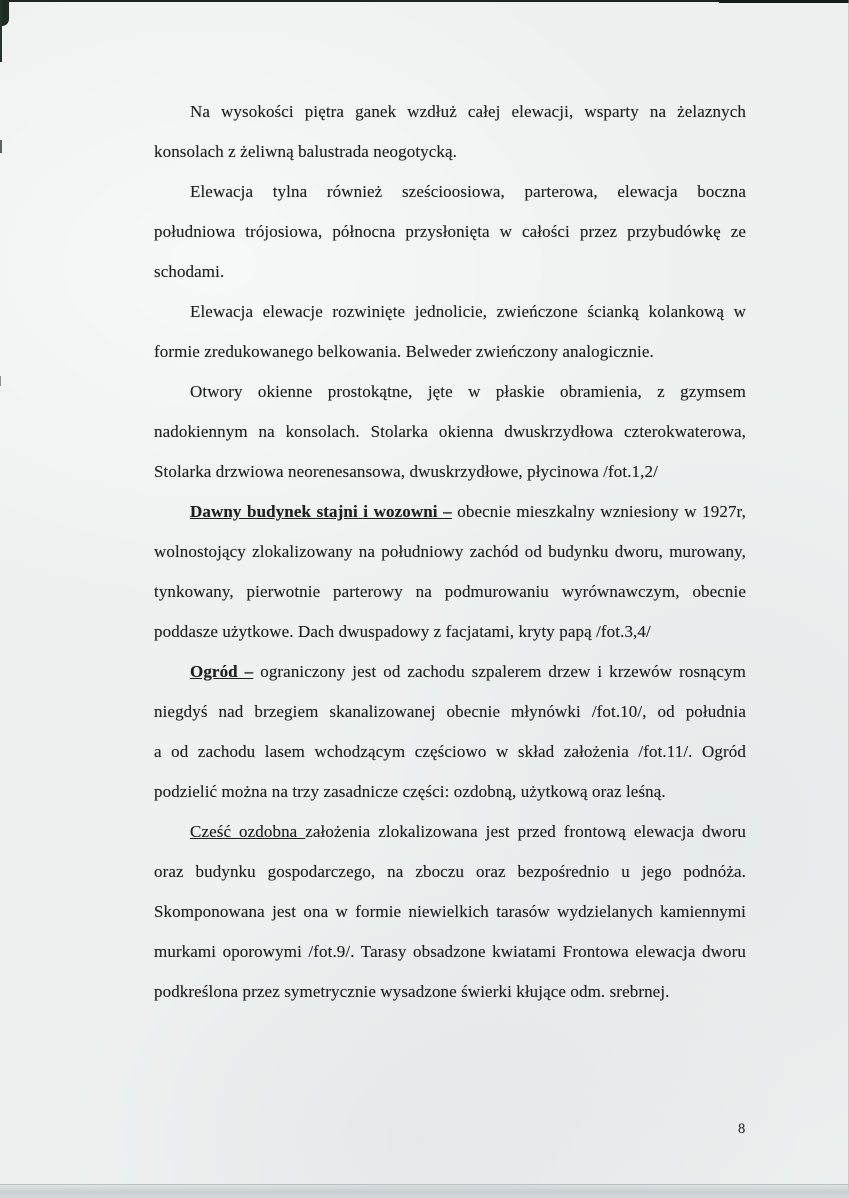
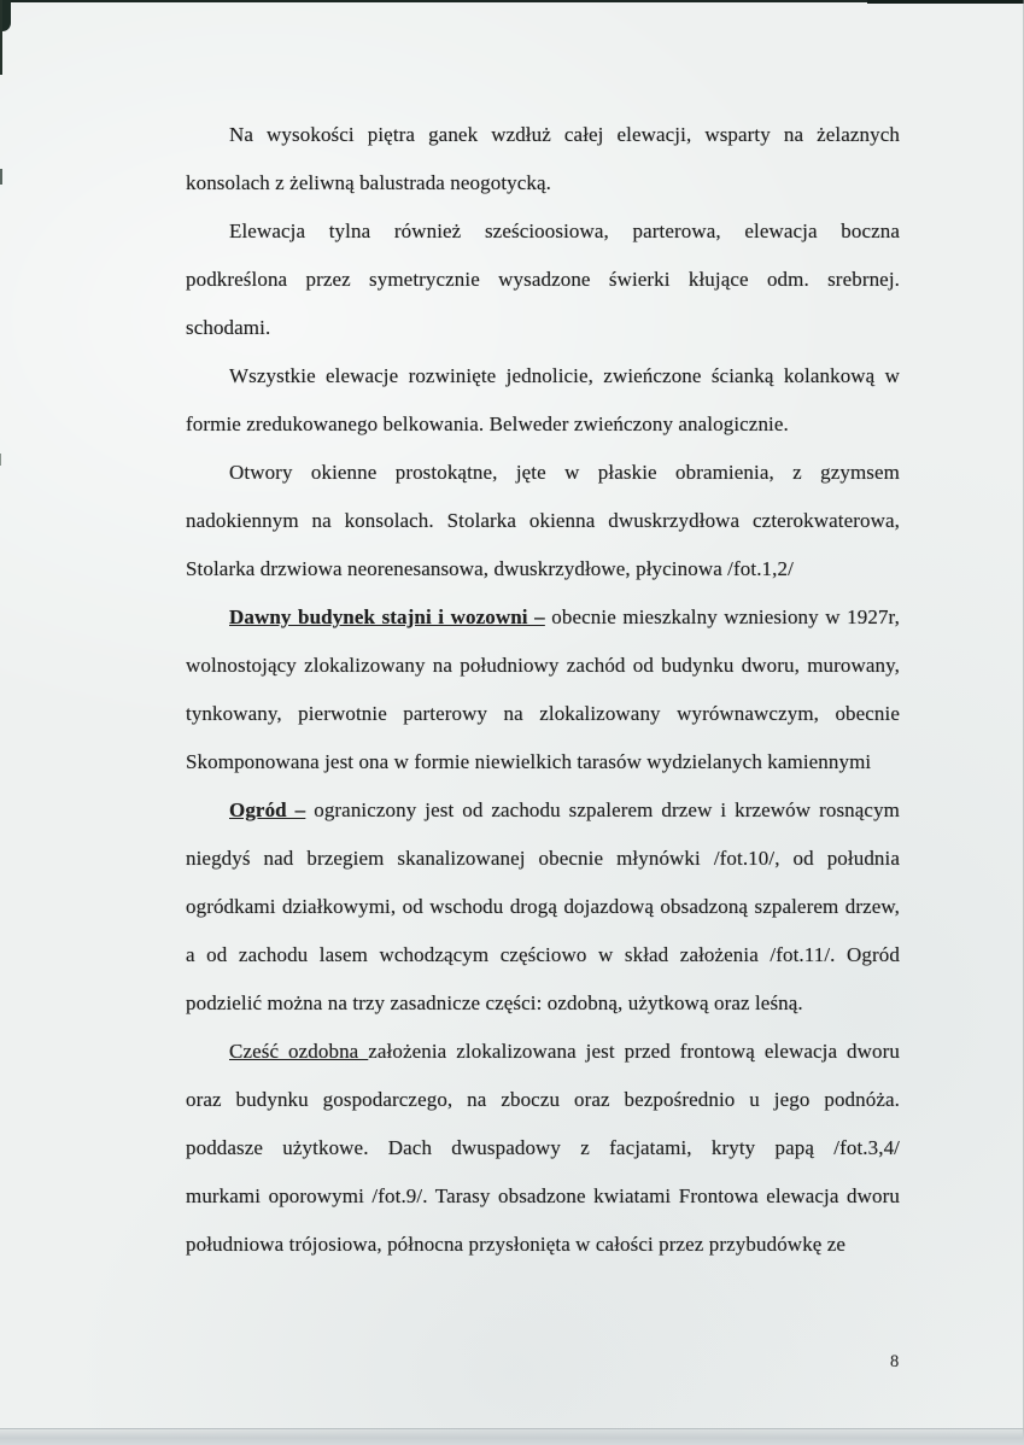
  Na wysokości piętra ganek wzdłuż całej elewacji, wsparty na żelaznych
  konsolach z żeliwną balustrada neogotycką.
  Elewacja tylna również sześcioosiowa, parterowa, elewacja boczna
- południowa trójosiowa, północna przysłonięta w całości przez przybudówkę ze
+ podkreślona przez symetrycznie wysadzone świerki kłujące odm. srebrnej.
  schodami.
- Elewacja elewacje rozwinięte jednolicie, zwieńczone ścianką kolankową w
+ Wszystkie elewacje rozwinięte jednolicie, zwieńczone ścianką kolankową w
  formie zredukowanego belkowania. Belweder zwieńczony analogicznie.
  Otwory okienne prostokątne, jęte w płaskie obramienia, z gzymsem
  nadokiennym na konsolach. Stolarka okienna dwuskrzydłowa czterokwaterowa,
  Stolarka drzwiowa neorenesansowa, dwuskrzydłowe, płycinowa /fot.1,2/
  Dawny budynek stajni i wozowni – obecnie mieszkalny wzniesiony w 1927r,
  wolnostojący zlokalizowany na południowy zachód od budynku dworu, murowany,
- tynkowany, pierwotnie parterowy na podmurowaniu wyrównawczym, obecnie
+ tynkowany, pierwotnie parterowy na zlokalizowany wyrównawczym, obecnie
- poddasze użytkowe. Dach dwuspadowy z facjatami, kryty papą /fot.3,4/
+ Skomponowana jest ona w formie niewielkich tarasów wydzielanych kamiennymi
  Ogród – ograniczony jest od zachodu szpalerem drzew i krzewów rosnącym
  niegdyś nad brzegiem skanalizowanej obecnie młynówki /fot.10/, od południa
+ ogródkami działkowymi, od wschodu drogą dojazdową obsadzoną szpalerem drzew,
  a od zachodu lasem wchodzącym częściowo w skład założenia /fot.11/. Ogród
  podzielić można na trzy zasadnicze części: ozdobną, użytkową oraz leśną.
  Cześć ozdobna założenia zlokalizowana jest przed frontową elewacja dworu
  oraz budynku gospodarczego, na zboczu oraz bezpośrednio u jego podnóża.
- Skomponowana jest ona w formie niewielkich tarasów wydzielanych kamiennymi
+ poddasze użytkowe. Dach dwuspadowy z facjatami, kryty papą /fot.3,4/
  murkami oporowymi /fot.9/. Tarasy obsadzone kwiatami Frontowa elewacja dworu
- podkreślona przez symetrycznie wysadzone świerki kłujące odm. srebrnej.
+ południowa trójosiowa, północna przysłonięta w całości przez przybudówkę ze
  8
